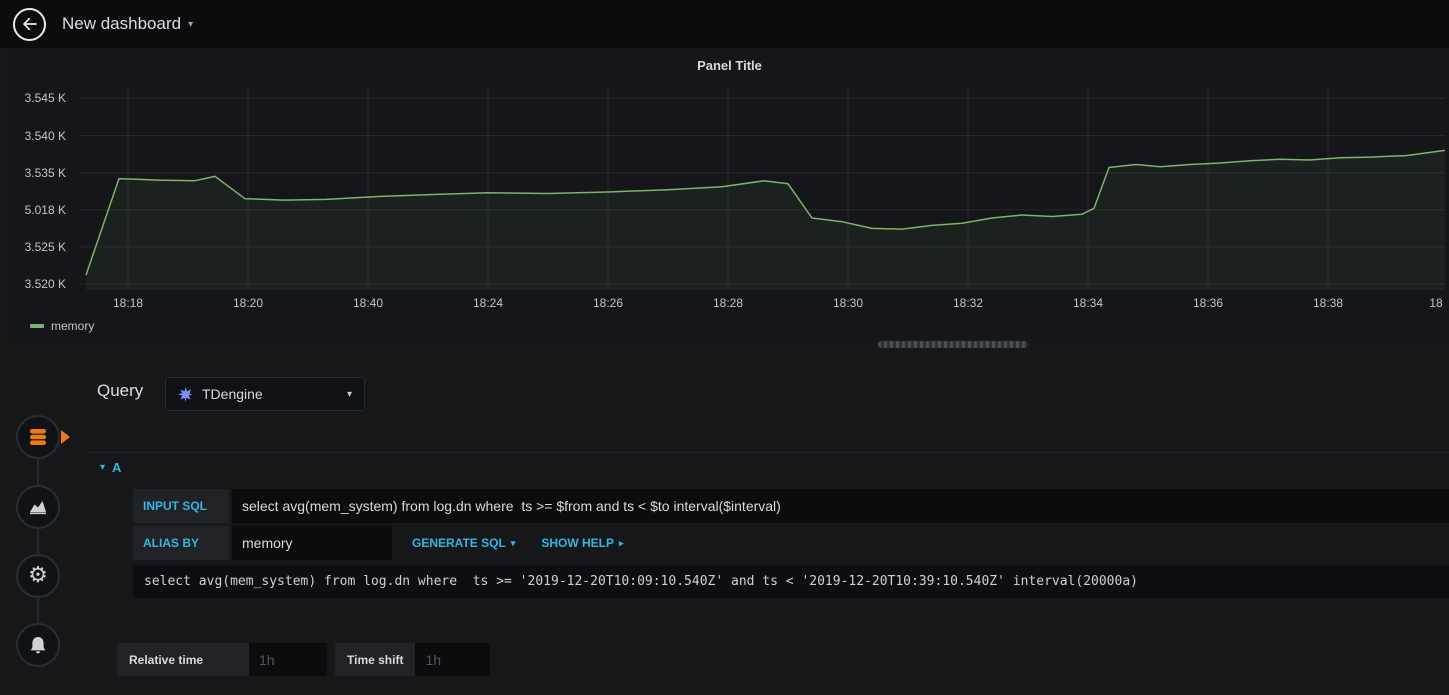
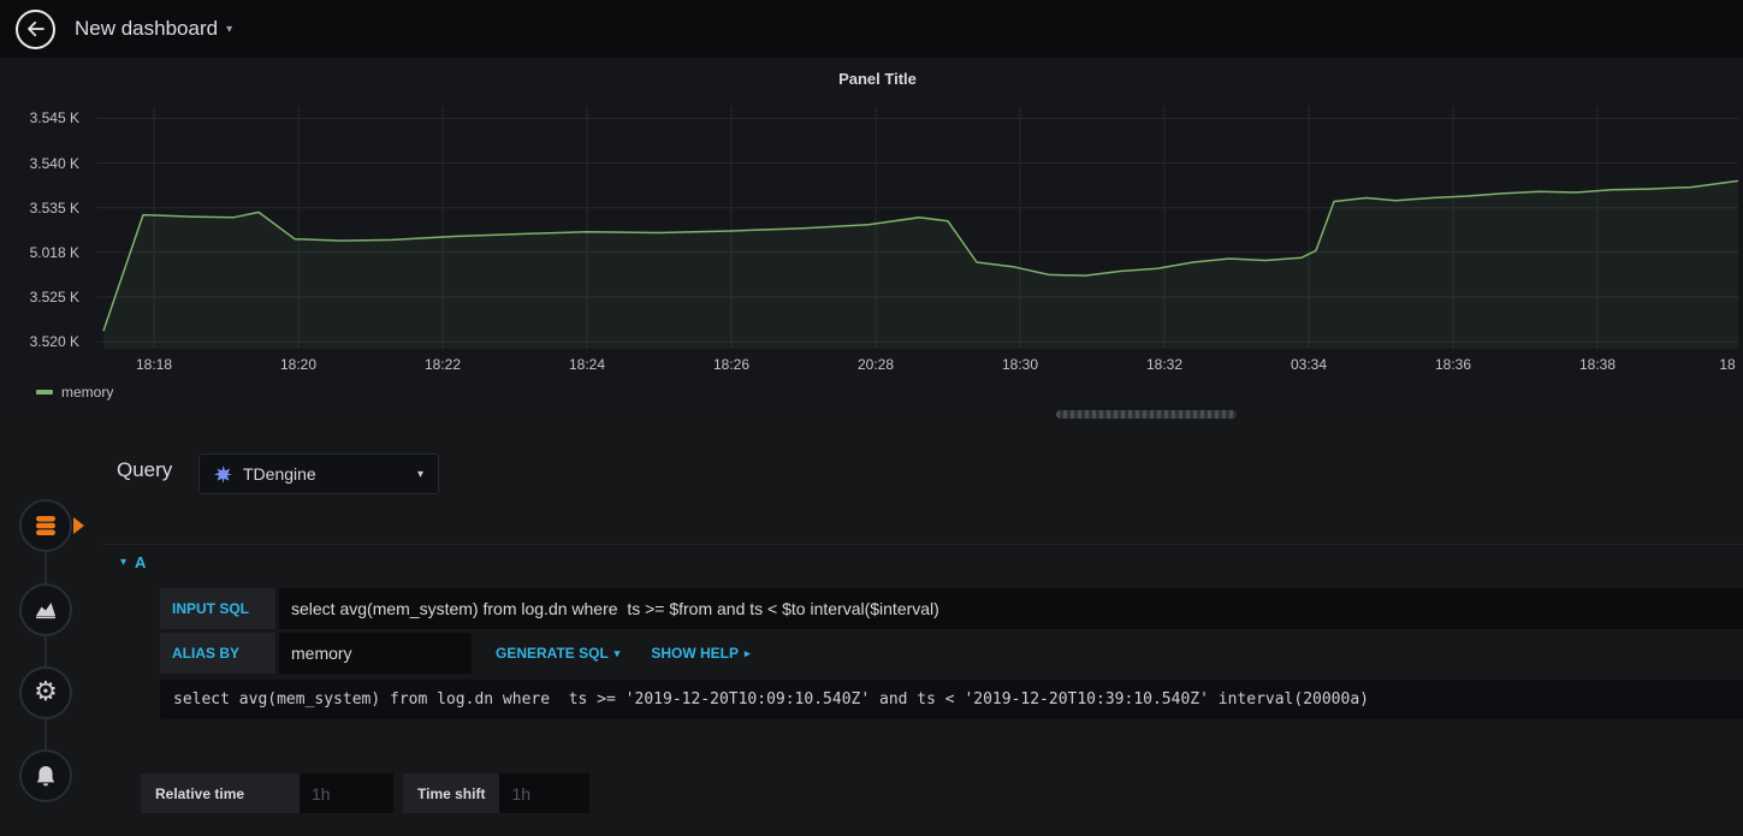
  New dashboard
  ▾
  Panel Title
  3.520 K
  3.525 K
  5.018 K
  3.535 K
  3.540 K
  3.545 K
  18:18
  18:20
- 18:40
+ 18:22
  18:24
  18:26
- 18:28
+ 20:28
  18:30
  18:32
- 18:34
+ 03:34
  18:36
  18:38
  18
  memory
  ⚙
  Query
  TDengine
  ▾
  ▾
  A
  INPUT SQL
  select avg(mem_system) from log.dn where ts >= $from and ts < $to interval($interval)
  ALIAS BY
  memory
  GENERATE SQL
  ▾
  SHOW HELP
  ▸
  select avg(mem_system) from log.dn where ts >= '2019-12-20T10:09:10.540Z' and ts < '2019-12-20T10:39:10.540Z' interval(20000a)
  Relative time
  1h
  Time shift
  1h
